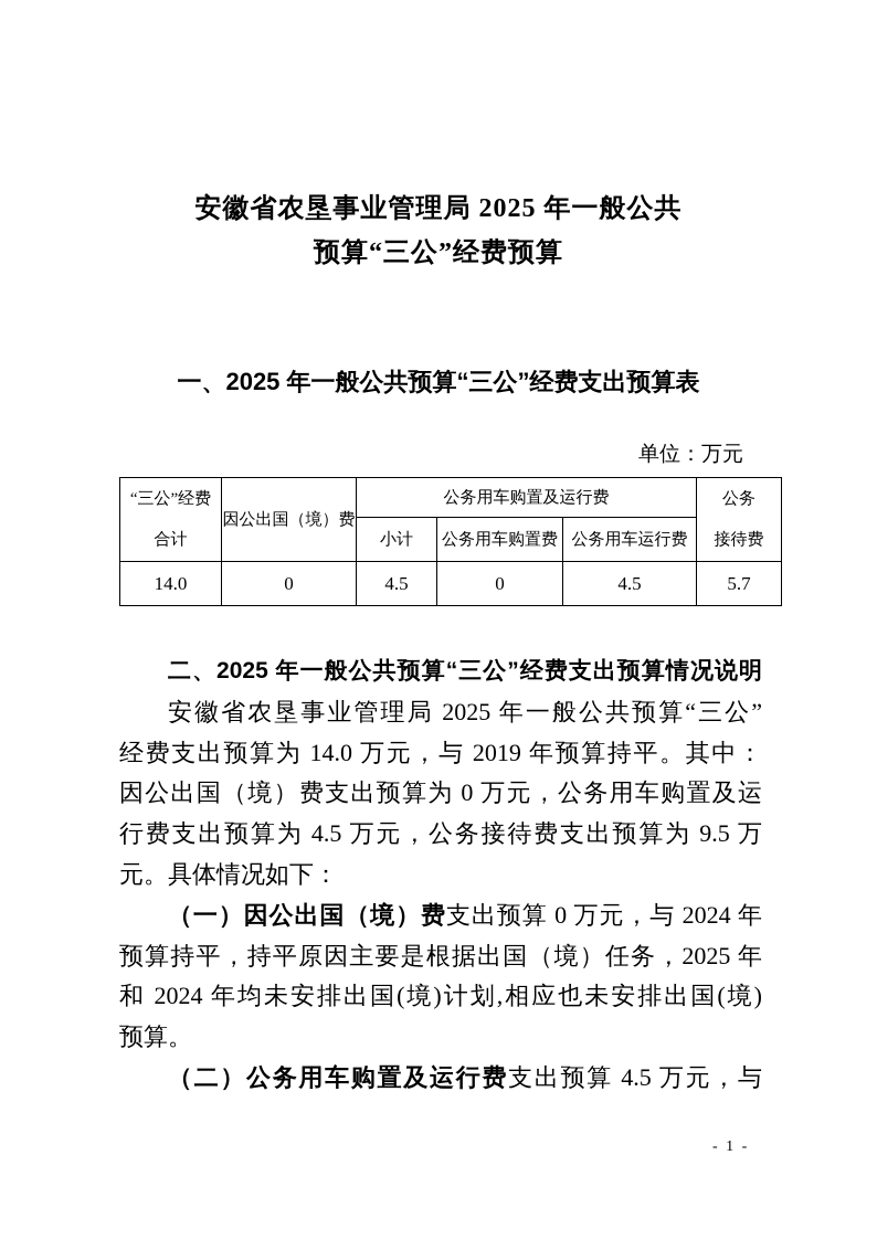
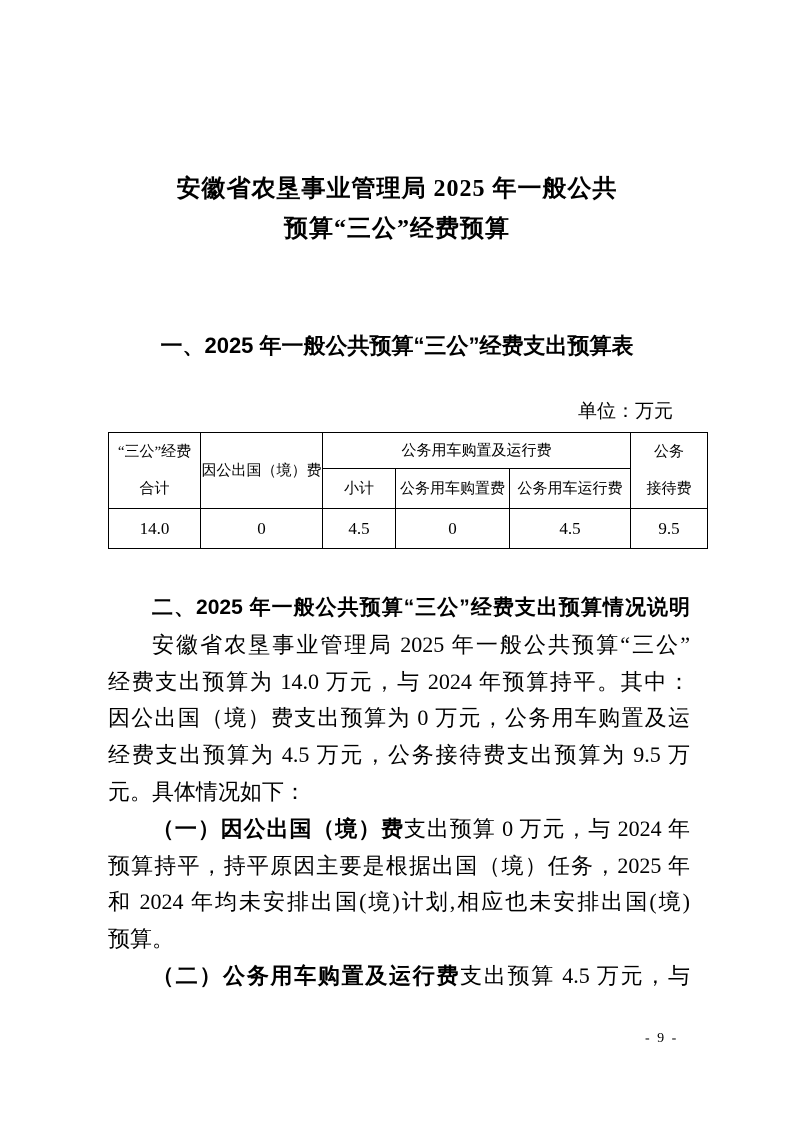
  安徽省农垦事业管理局 2025 年一般公共
  预算“三公”经费预算
  一、2025 年一般公共预算“三公”经费支出预算表
  单位：万元
  “三公”经费 合计	因公出国（境）费	公务用车购置及运行费	公务 接待费
  小计	公务用车购置费	公务用车运行费
- 14.0	0	4.5	0	4.5	5.7
+ 14.0	0	4.5	0	4.5	9.5
  二、2025 年一般公共预算“三公”经费支出预算情况说明
  安徽省农垦事业管理局 2025 年一般公共预算“三公”
- 经费支出预算为 14.0 万元，与 2019 年预算持平。其中：
+ 经费支出预算为 14.0 万元，与 2024 年预算持平。其中：
  因公出国（境）费支出预算为 0 万元，公务用车购置及运
- 行费支出预算为 4.5 万元，公务接待费支出预算为 9.5 万
+ 经费支出预算为 4.5 万元，公务接待费支出预算为 9.5 万
  元。具体情况如下：
  （一）因公出国（境）费支出预算 0 万元，与 2024 年
  预算持平，持平原因主要是根据出国（境）任务，2025 年
  和 2024 年均未安排出国(境)计划,相应也未安排出国(境)
  预算。
  （二）公务用车购置及运行费支出预算 4.5 万元，与
- - 1 -
+ - 9 -
